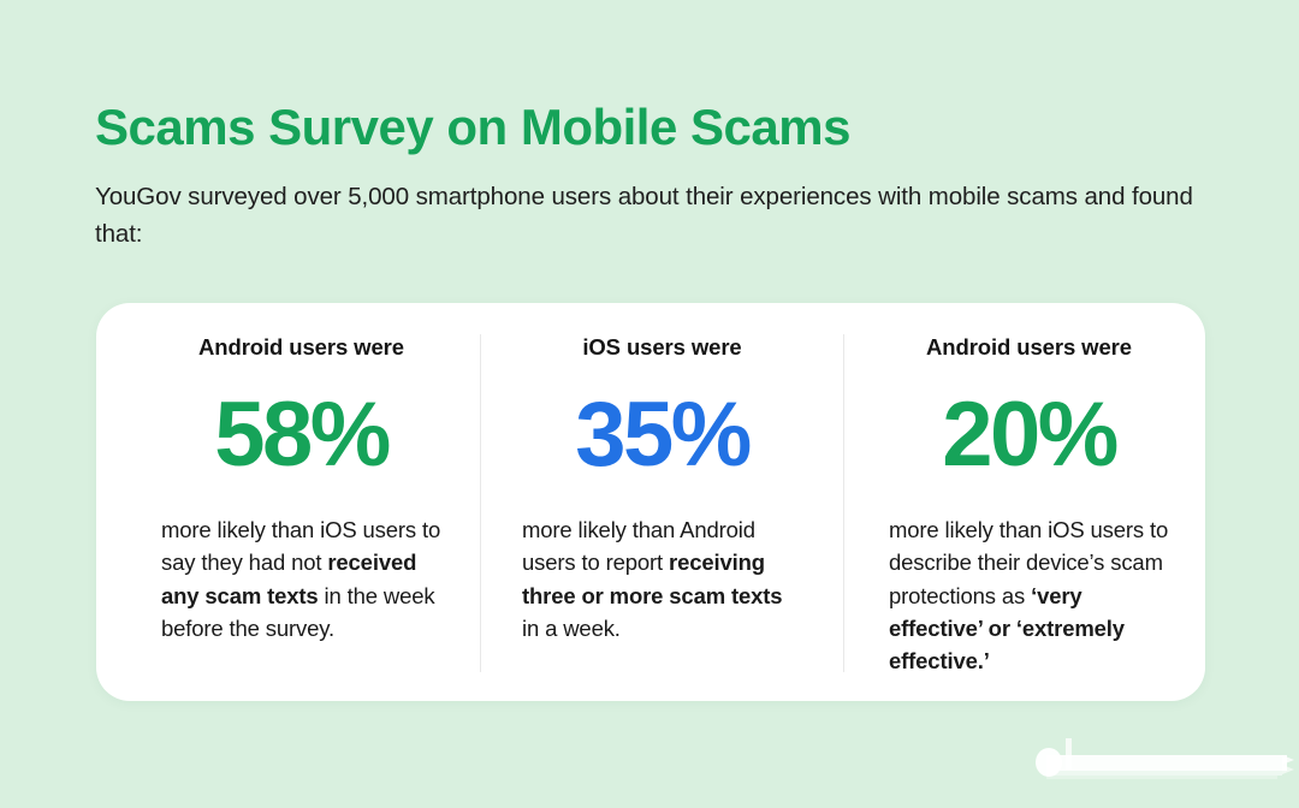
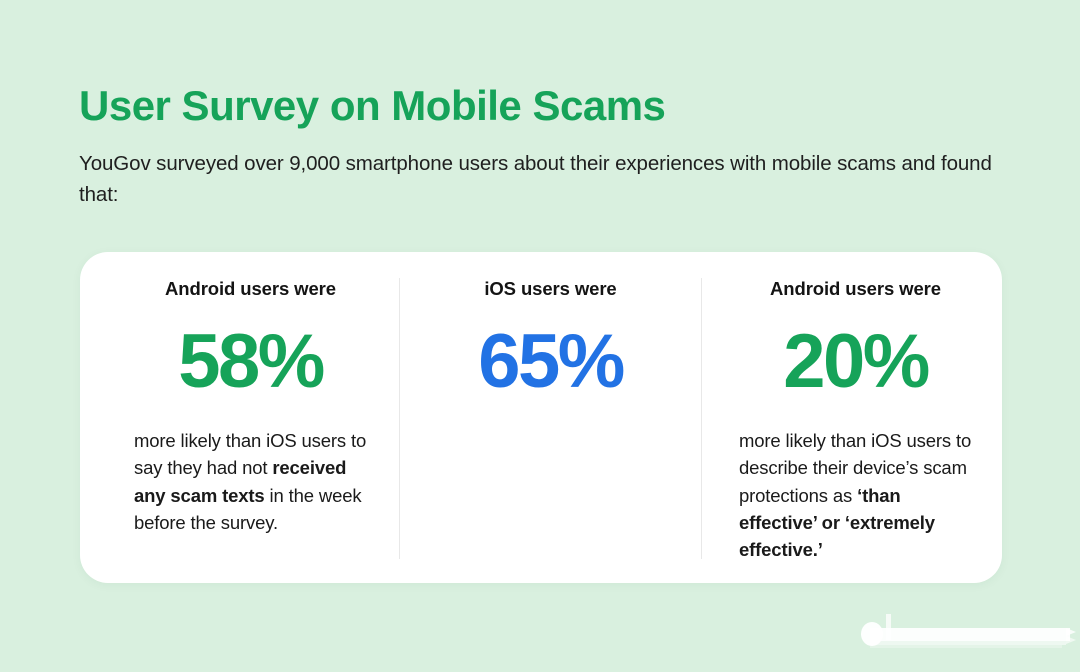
- Scams Survey on Mobile Scams
+ User Survey on Mobile Scams
- YouGov surveyed over 5,000 smartphone users about their experiences with mobile scams and found that:
+ YouGov surveyed over 9,000 smartphone users about their experiences with mobile scams and found that:
  Android users were
  58%
  more likely than iOS users to say they had not received any scam texts in the week before the survey.
  iOS users were
- 35%
+ 65%
- more likely than Android users to report receiving three or more scam texts in a week.
  Android users were
  20%
- more likely than iOS users to describe their device’s scam protections as ‘very effective’ or ‘extremely effective.’
+ more likely than iOS users to describe their device’s scam protections as ‘than effective’ or ‘extremely effective.’
